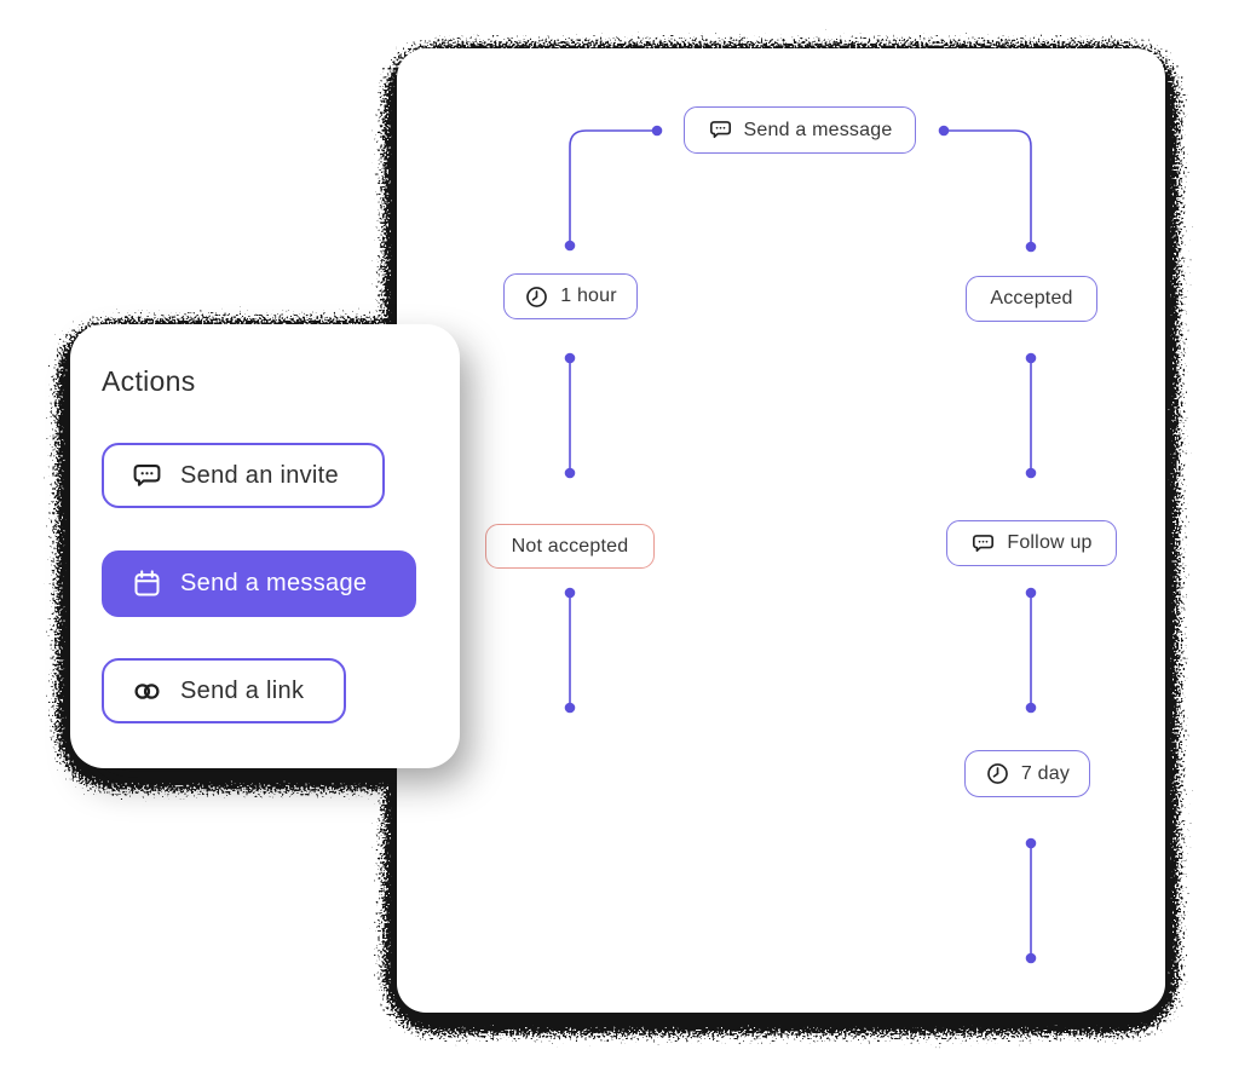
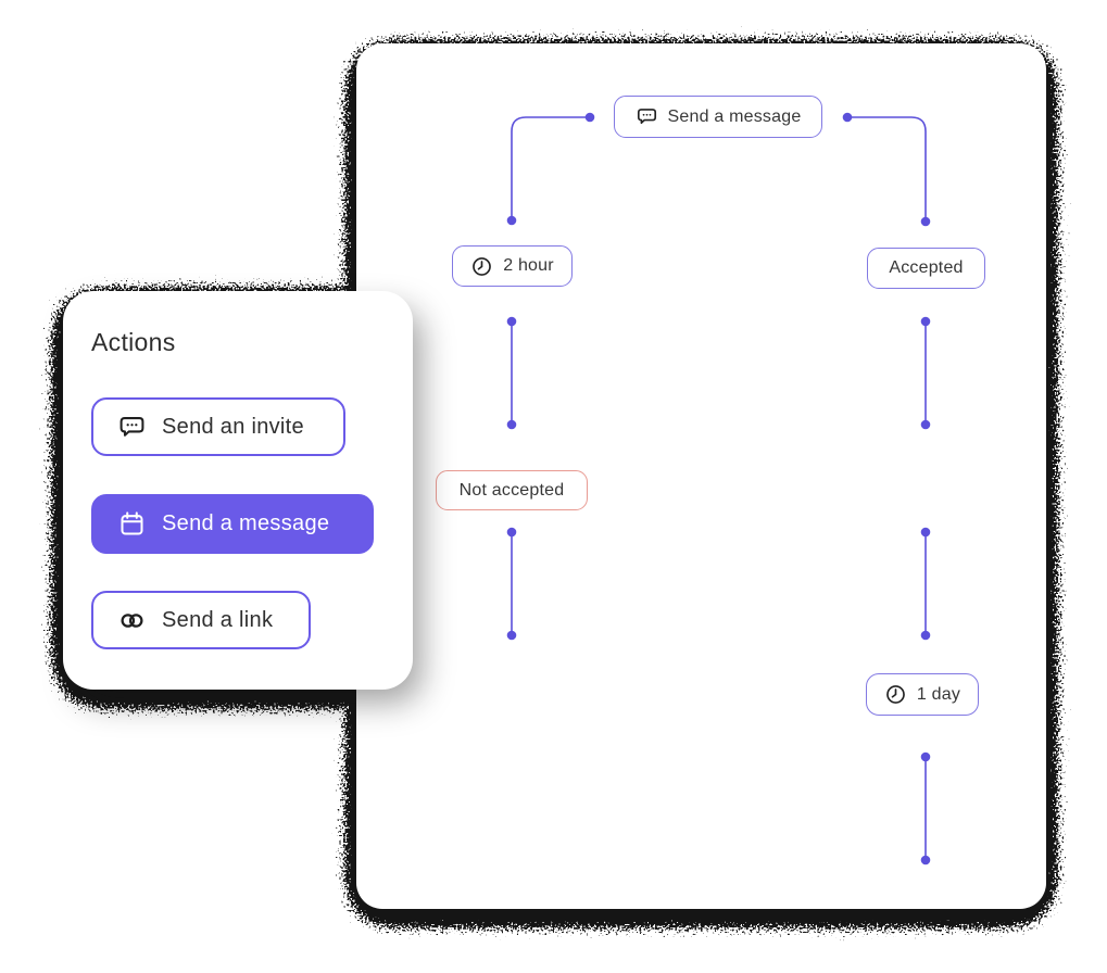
  Send a message
- 1 hour
+ 2 hour
  Accepted
  Not accepted
- Follow up
- 7 day
+ 1 day
  Actions
  Send an invite
  Send a message
  Send a link
